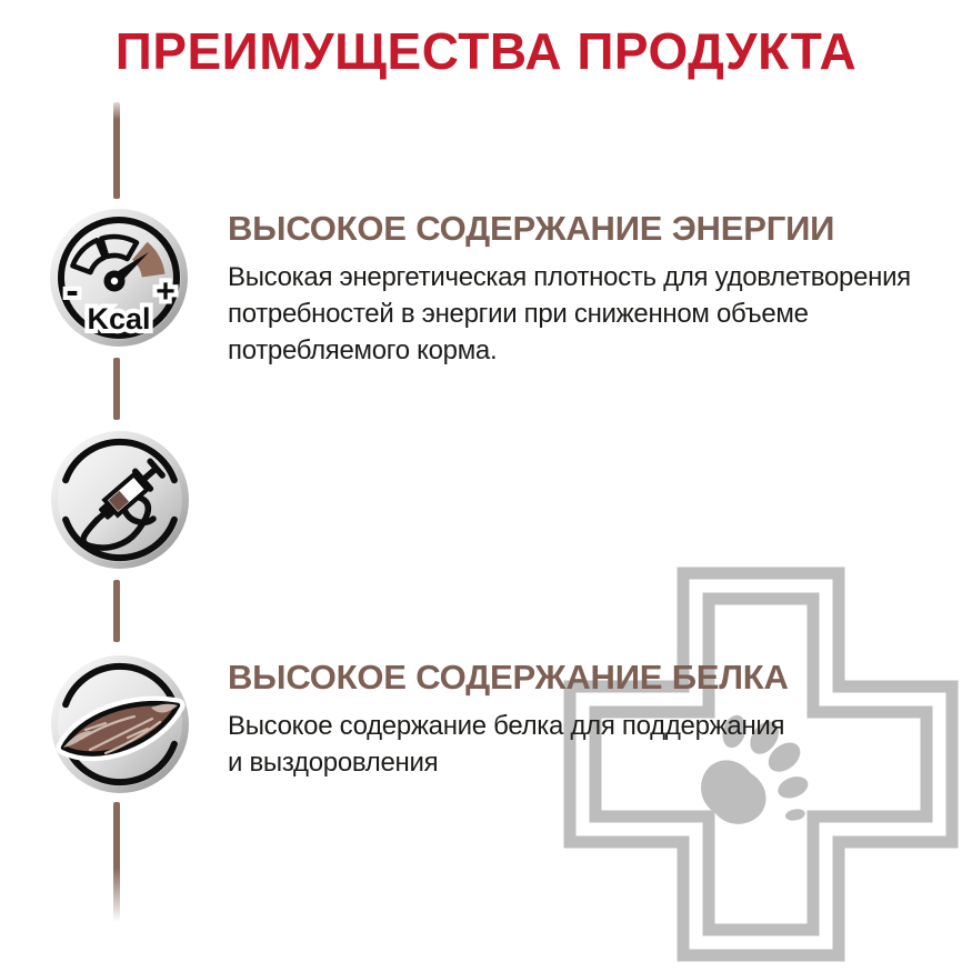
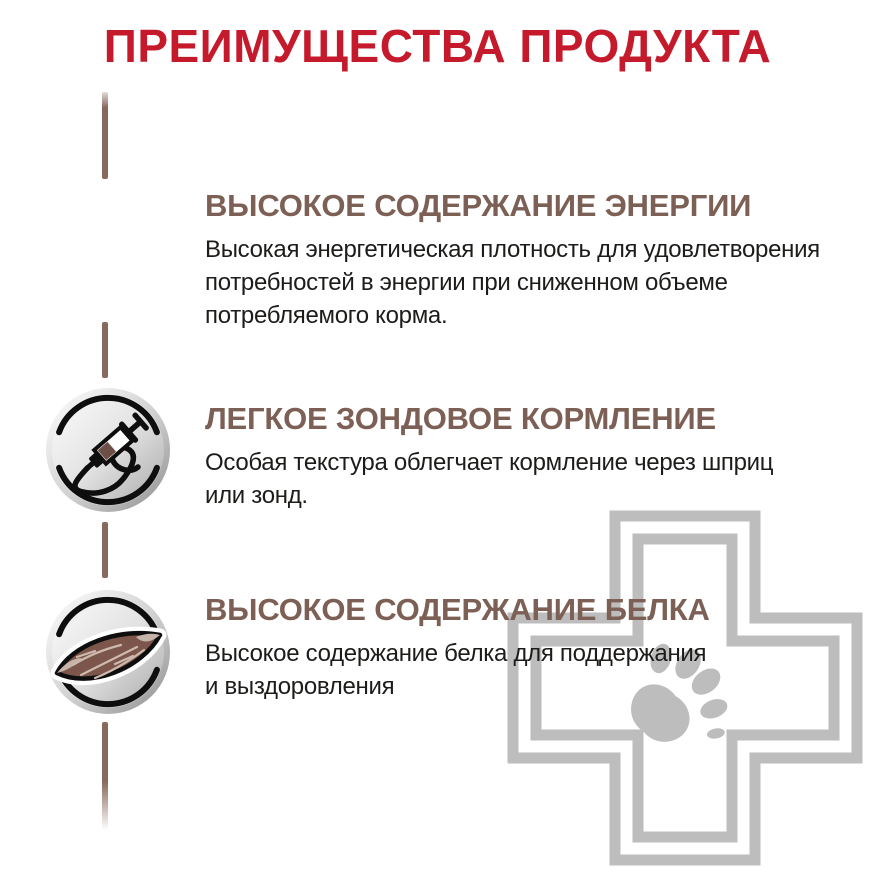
  ПРЕИМУЩЕСТВА ПРОДУКТА
- -
- +
- Kcal
  ВЫСОКОЕ СОДЕРЖАНИЕ ЭНЕРГИИ
  Высокая энергетическая плотность для удовлетворения
  потребностей в энергии при сниженном объеме
  потребляемого корма.
+ ЛЕГКОЕ ЗОНДОВОЕ КОРМЛЕНИЕ
+ Особая текстура облегчает кормление через шприц
+ или зонд.
  ВЫСОКОЕ СОДЕРЖАНИЕ БЕЛКА
  Высокое содержание белка для поддержания
  и выздоровления
